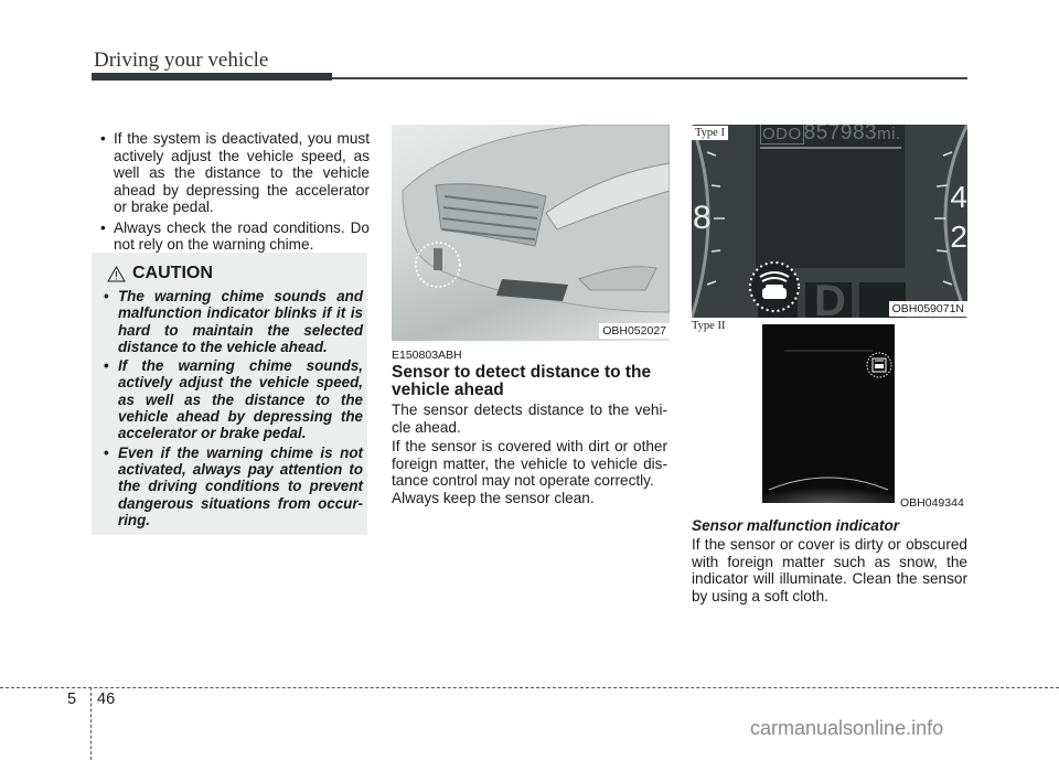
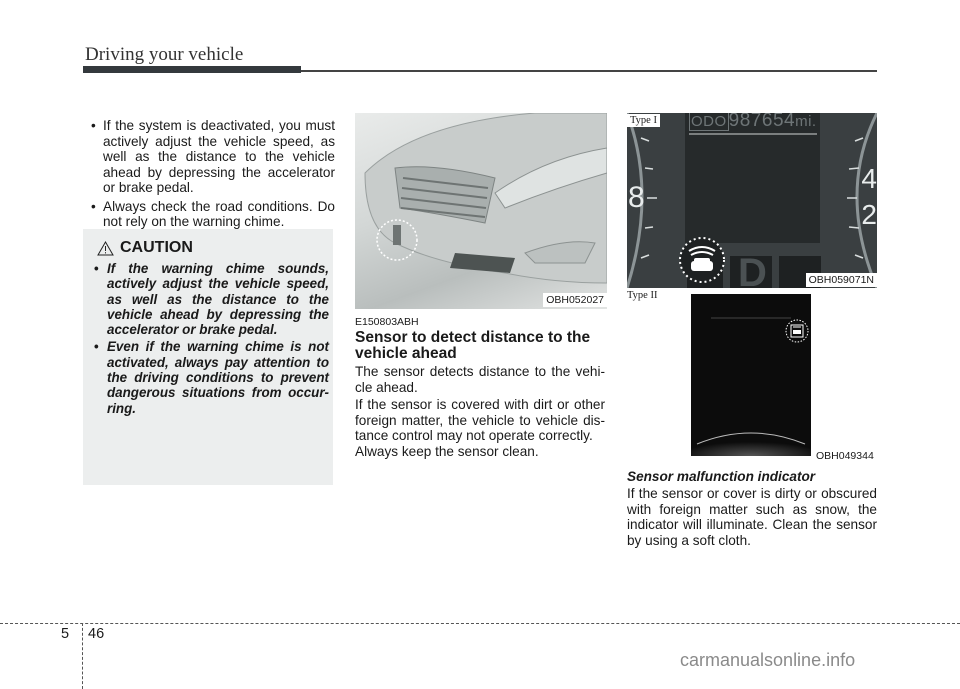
  Driving your vehicle
  If the system is deactivated, you must actively adjust the vehicle speed, as well as the distance to the vehicle ahead by depressing the accelerator or brake pedal.
  Always check the road conditions. Do not rely on the warning chime.
  CAUTION
- The warning chime sounds and malfunction indicator blinks if it is hard to maintain the selected distance to the vehicle ahead.
  If the warning chime sounds, actively adjust the vehicle speed, as well as the distance to the vehicle ahead by depressing the accelerator or brake pedal.
  Even if the warning chime is not activated, always pay attention to the driving conditions to prevent dangerous situations from occur-ring.
  OBH052027
  E150803ABH
  Sensor to detect distance to the vehicle ahead
  The sensor detects distance to the vehi-cle ahead.
  If the sensor is covered with dirt or other foreign matter, the vehicle to vehicle dis-tance control may not operate correctly.
  Always keep the sensor clean.
- ODO857983mi.
+ ODO987654mi.
  8
  4
  2
  D
  Type I
  OBH059071N
  Type II
  OBH049344
  Sensor malfunction indicator
  If the sensor or cover is dirty or obscured with foreign matter such as snow, the indicator will illuminate. Clean the sensor by using a soft cloth.
  5
  46
  carmanualsonline.info
